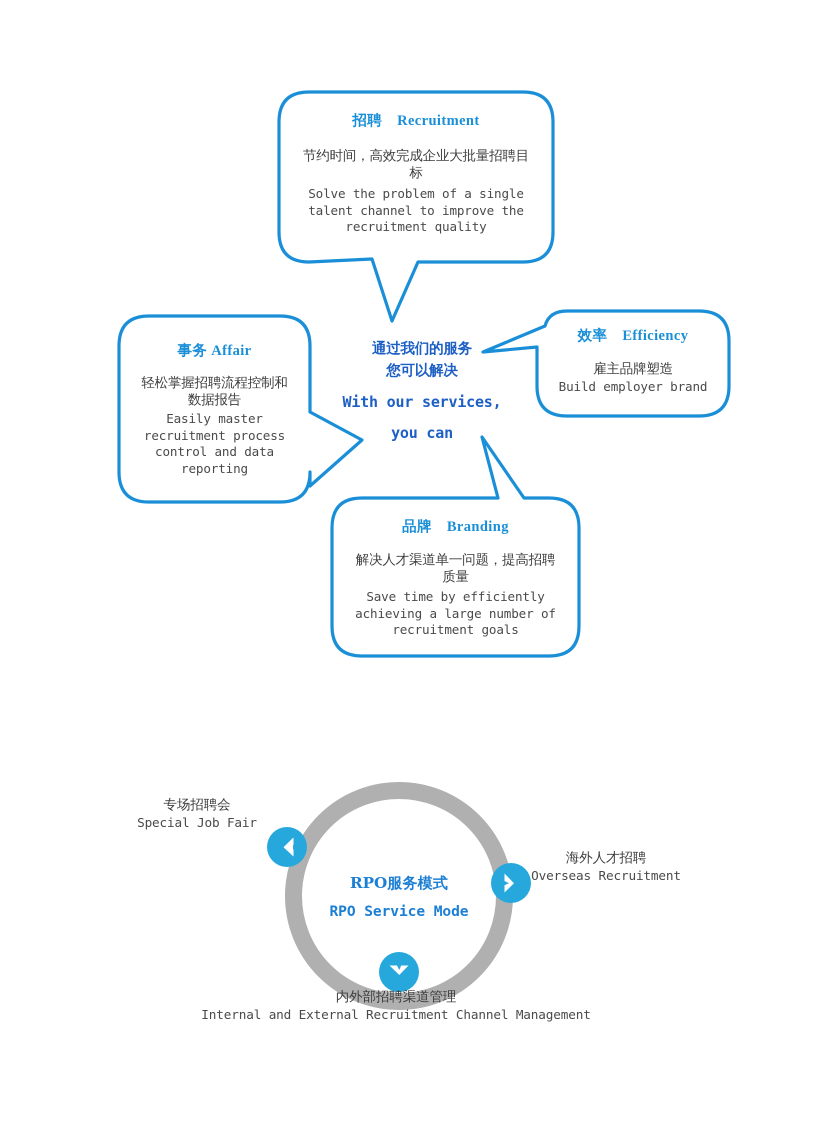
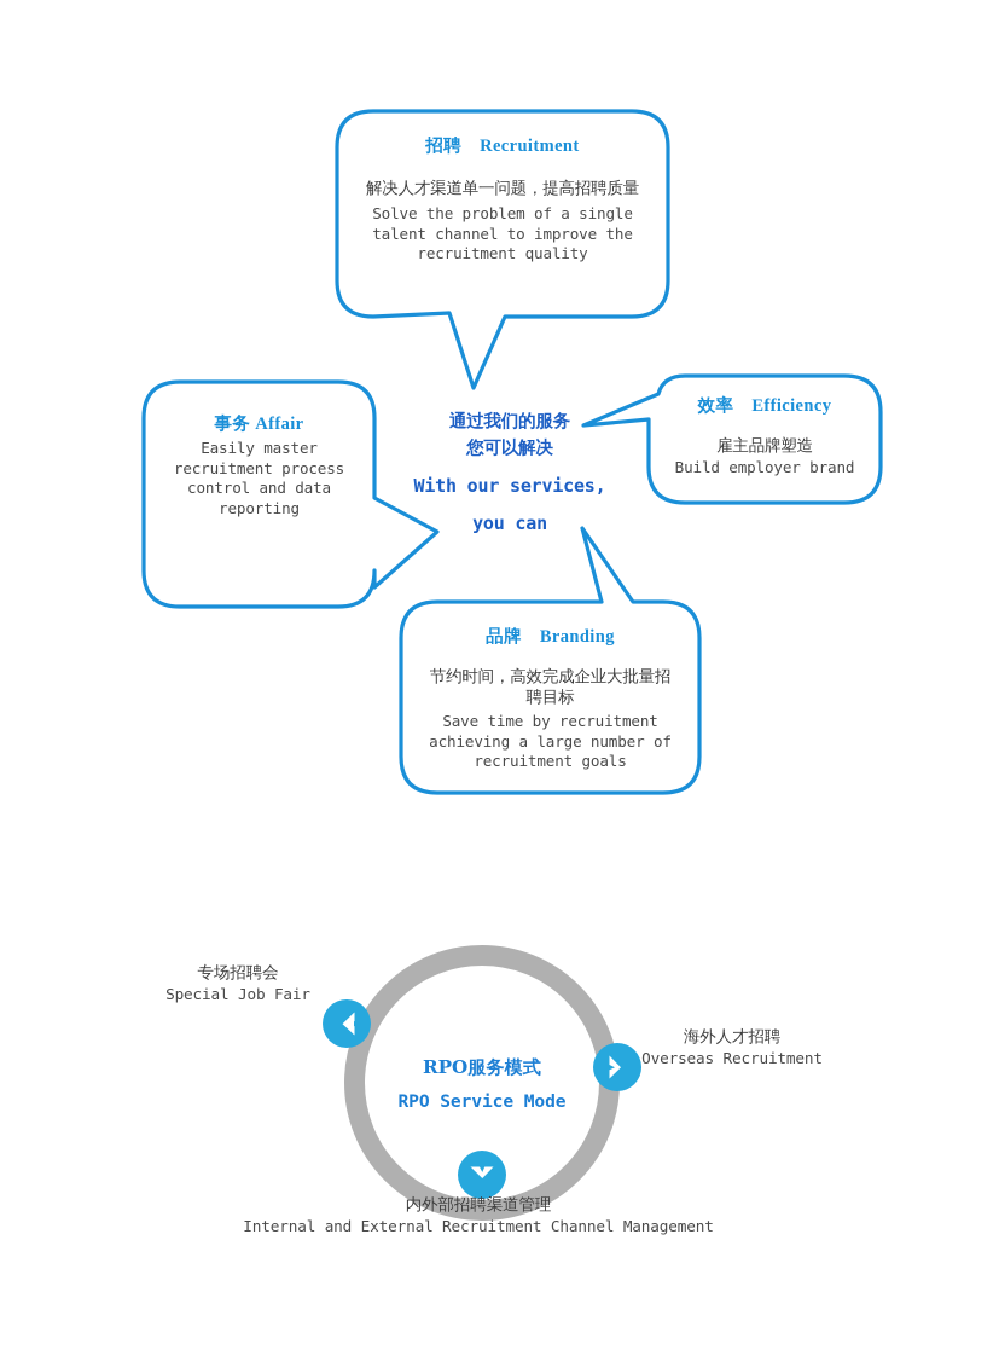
  招聘 Recruitment
- 节约时间，高效完成企业大批量招聘目标
+ 解决人才渠道单一问题，提高招聘质量
  Solve the problem of a single talent channel to improve the recruitment quality
  事务 Affair
- 轻松掌握招聘流程控制和数据报告
  Easily master recruitment process control and data reporting
  效率 Efficiency
  雇主品牌塑造
  Build employer brand
  品牌 Branding
- 解决人才渠道单一问题，提高招聘质量
+ 节约时间，高效完成企业大批量招聘目标
- Save time by efficiently achieving a large number of recruitment goals
+ Save time by recruitment achieving a large number of recruitment goals
  通过我们的服务
  您可以解决
  With our services,
  you can
  RPO服务模式
  RPO Service Mode
  专场招聘会
  Special Job Fair
  海外人才招聘
  Overseas Recruitment
  内外部招聘渠道管理
  Internal and External Recruitment Channel Management
